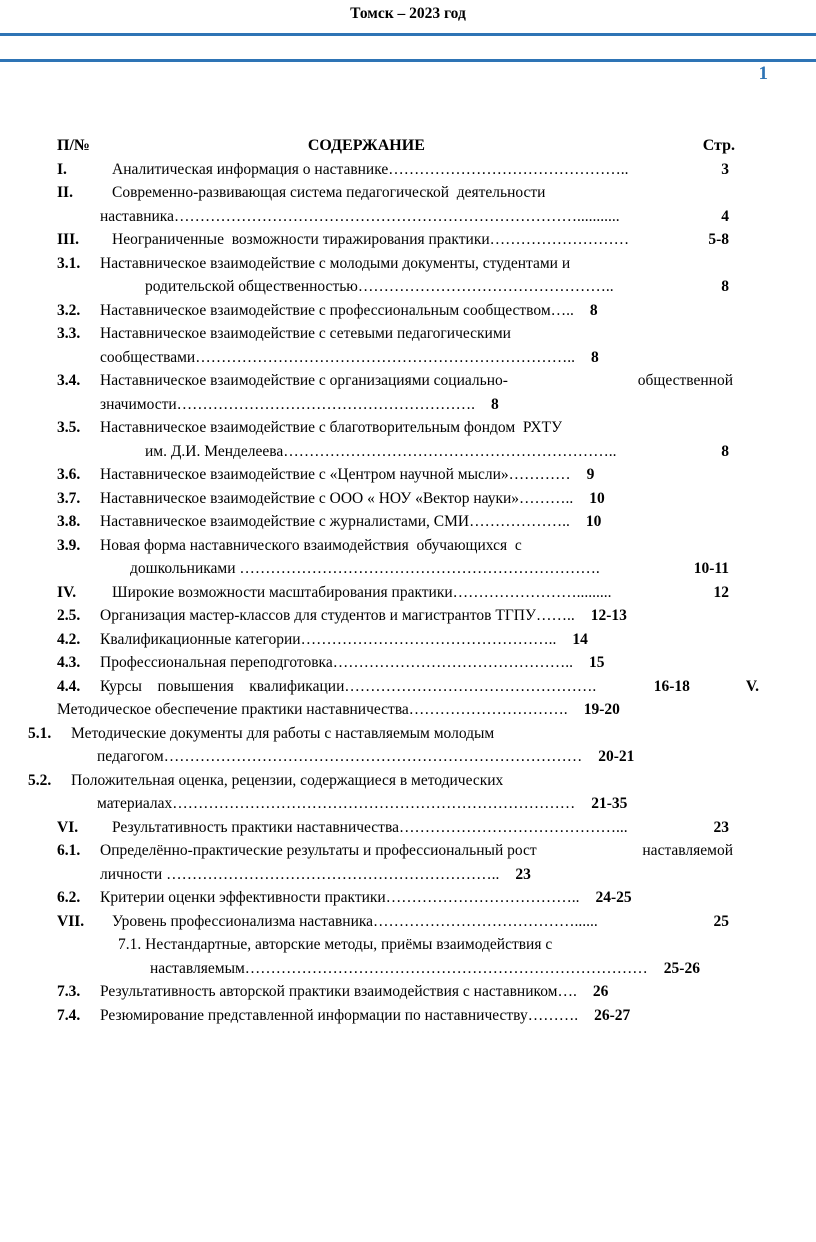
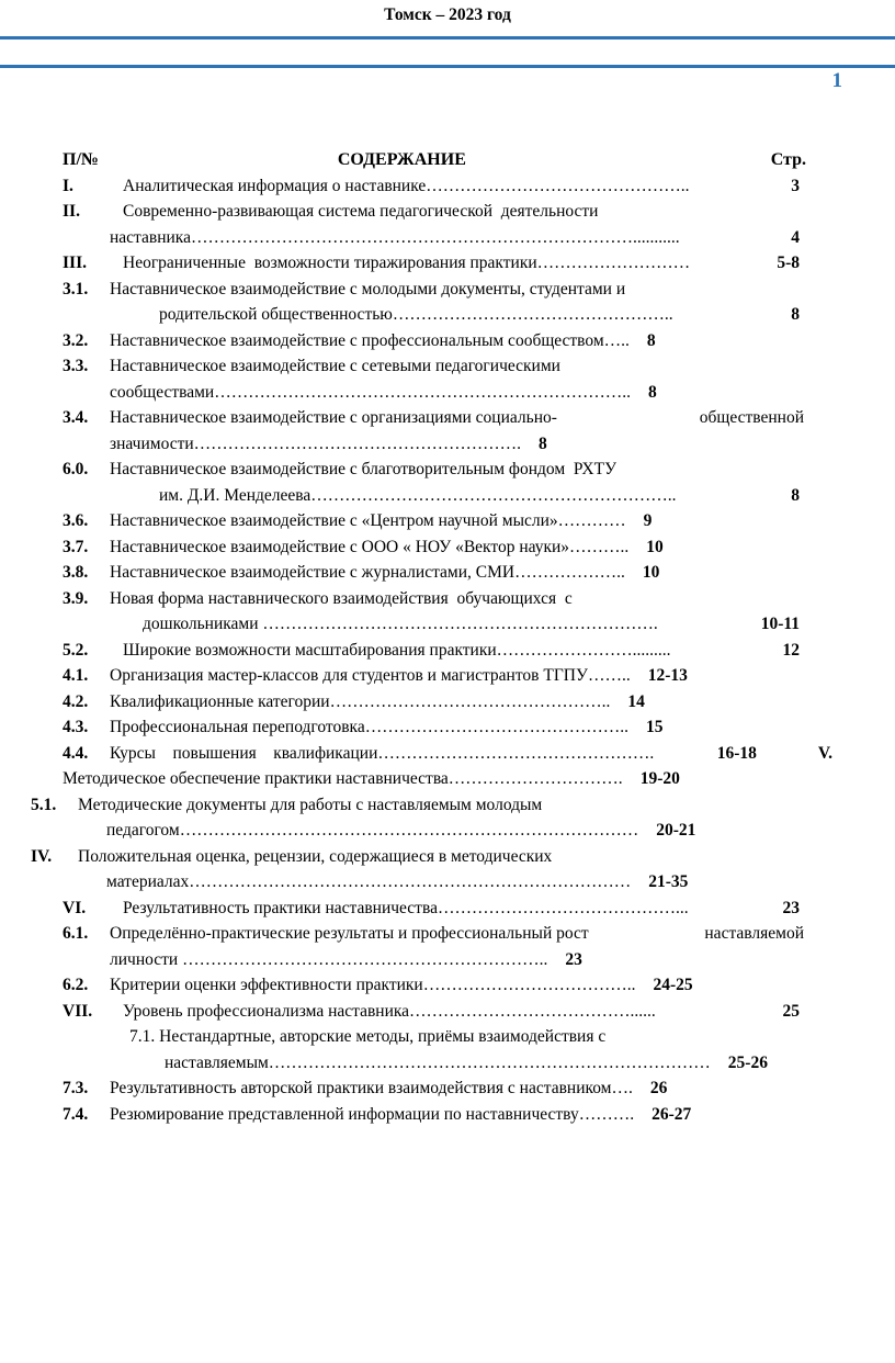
  Томск – 2023 год
  1
  П/№
  СОДЕРЖАНИЕ
  Стр.
  I.
  Аналитическая информация о наставнике………………………………………..
  3
  II.
  Современно-развивающая система педагогической деятельности
  наставника……………………………………………………………………...........
  4
  III.
  Неограниченные возможности тиражирования практики………………………
  5-8
  3.1.
  Наставническое взаимодействие с молодыми документы, студентами и
  родительской общественностью…………………………………………..
  8
  3.2.
  Наставническое взаимодействие с профессиональным сообществом…..
  8
  3.3.
  Наставническое взаимодействие с сетевыми педагогическими
  сообществами………………………………………………………………..
  8
  3.4.
  Наставническое взаимодействие с организациями социально-
  общественной
  значимости………………………………………………….
  8
- 3.5.
+ 6.0.
  Наставническое взаимодействие с благотворительным фондом РХТУ
  им. Д.И. Менделеева………………………………………………………..
  8
  3.6.
  Наставническое взаимодействие с «Центром научной мысли»…………
  9
  3.7.
  Наставническое взаимодействие с ООО « НОУ «Вектор науки»………..
  10
  3.8.
  Наставническое взаимодействие с журналистами, СМИ………………..
  10
  3.9.
  Новая форма наставнического взаимодействия обучающихся с
  дошкольниками …………………………………………………………….
  10-11
- IV.
+ 5.2.
  Широкие возможности масштабирования практики…………………….........
  12
- 2.5.
+ 4.1.
  Организация мастер-классов для студентов и магистрантов ТГПУ……..
  12-13
  4.2.
  Квалификационные категории…………………………………………..
  14
  4.3.
  Профессиональная переподготовка………………………………………..
  15
  4.4.
  Курсы повышения квалификации………………………………………….
  16-18
  V.
  Методическое обеспечение практики наставничества………………………….
  19-20
  5.1.
  Методические документы для работы с наставляемым молодым
  педагогом………………………………………………………………………
  20-21
- 5.2.
+ IV.
  Положительная оценка, рецензии, содержащиеся в методических
  материалах……………………………………………………………………
  21-35
  VI.
  Результативность практики наставничества……………………………………...
  23
  6.1.
  Определённо-практические результаты и профессиональный рост
  наставляемой
  личности ………………………………………………………..
  23
  6.2.
  Критерии оценки эффективности практики………………………………..
  24-25
  VII.
  Уровень профессионализма наставника…………………………………......
  25
  7.1. Нестандартные, авторские методы, приёмы взаимодействия с
  наставляемым……………………………………………………………………
  25-26
  7.3.
  Результативность авторской практики взаимодействия с наставником….
  26
  7.4.
  Резюмирование представленной информации по наставничеству……….
  26-27
